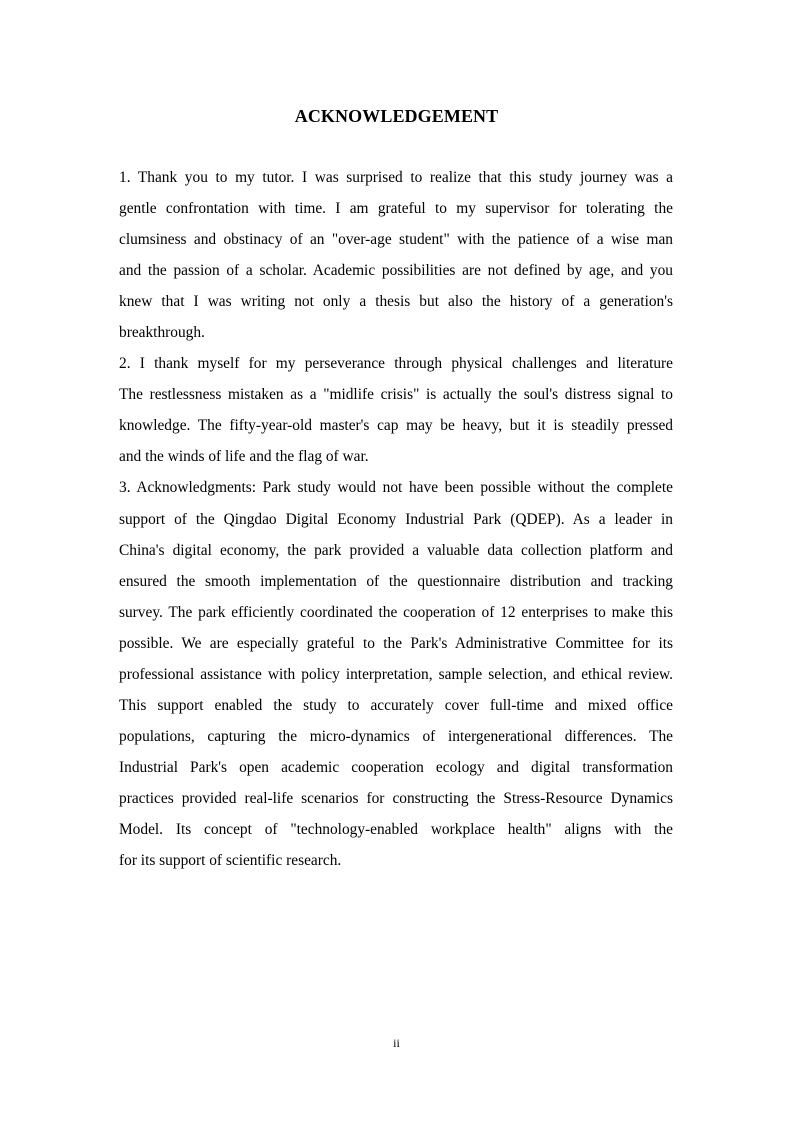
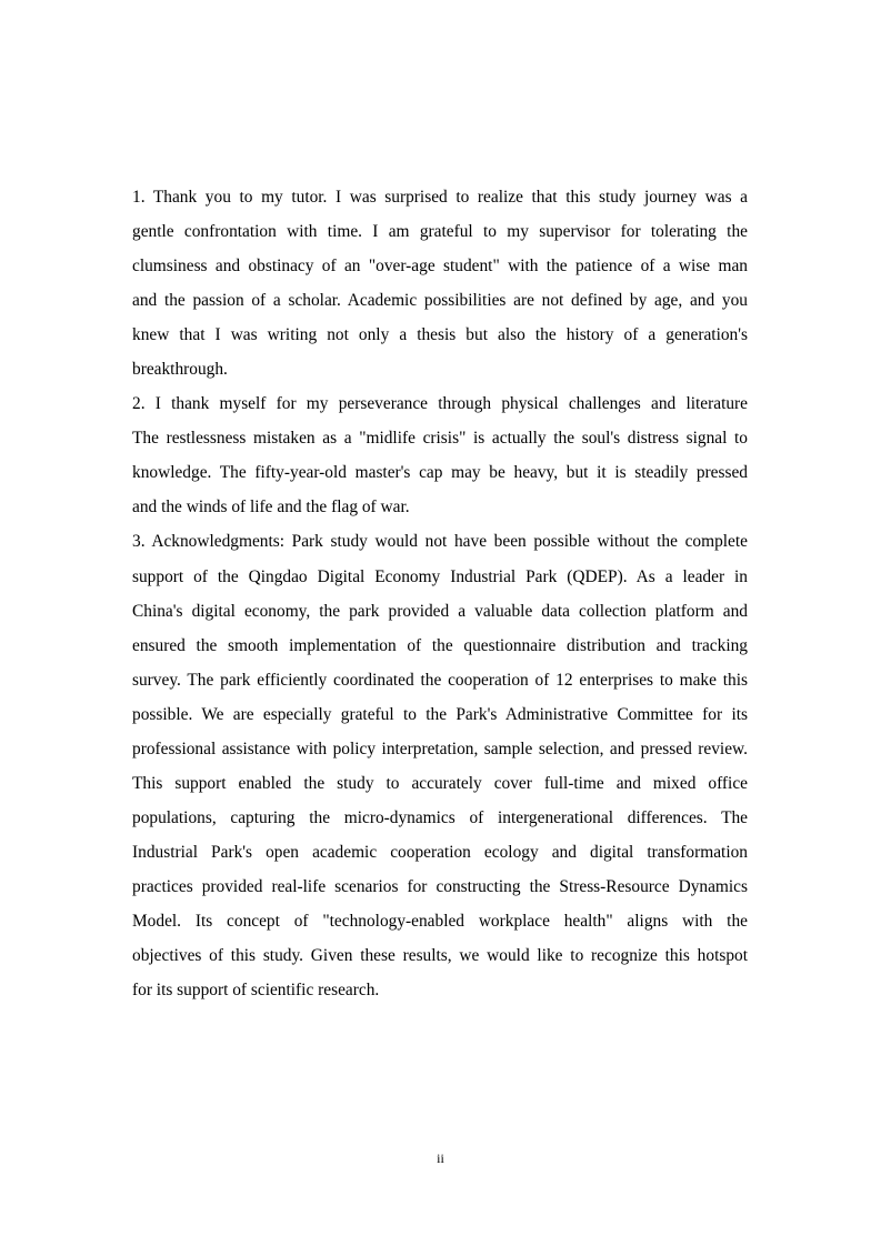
- ACKNOWLEDGEMENT
  1. Thank you to my tutor. I was surprised to realize that this study journey was a
  gentle confrontation with time. I am grateful to my supervisor for tolerating the
  clumsiness and obstinacy of an "over-age student" with the patience of a wise man
  and the passion of a scholar. Academic possibilities are not defined by age, and you
  knew that I was writing not only a thesis but also the history of a generation's
  breakthrough.
  2. I thank myself for my perseverance through physical challenges and literature
  The restlessness mistaken as a "midlife crisis" is actually the soul's distress signal to
  knowledge. The fifty-year-old master's cap may be heavy, but it is steadily pressed
  and the winds of life and the flag of war.
  3. Acknowledgments: Park study would not have been possible without the complete
  support of the Qingdao Digital Economy Industrial Park (QDEP). As a leader in
  China's digital economy, the park provided a valuable data collection platform and
  ensured the smooth implementation of the questionnaire distribution and tracking
  survey. The park efficiently coordinated the cooperation of 12 enterprises to make this
  possible. We are especially grateful to the Park's Administrative Committee for its
- professional assistance with policy interpretation, sample selection, and ethical review.
+ professional assistance with policy interpretation, sample selection, and pressed review.
  This support enabled the study to accurately cover full-time and mixed office
  populations, capturing the micro-dynamics of intergenerational differences. The
  Industrial Park's open academic cooperation ecology and digital transformation
  practices provided real-life scenarios for constructing the Stress-Resource Dynamics
  Model. Its concept of "technology-enabled workplace health" aligns with the
+ objectives of this study. Given these results, we would like to recognize this hotspot
  for its support of scientific research.
  ii
